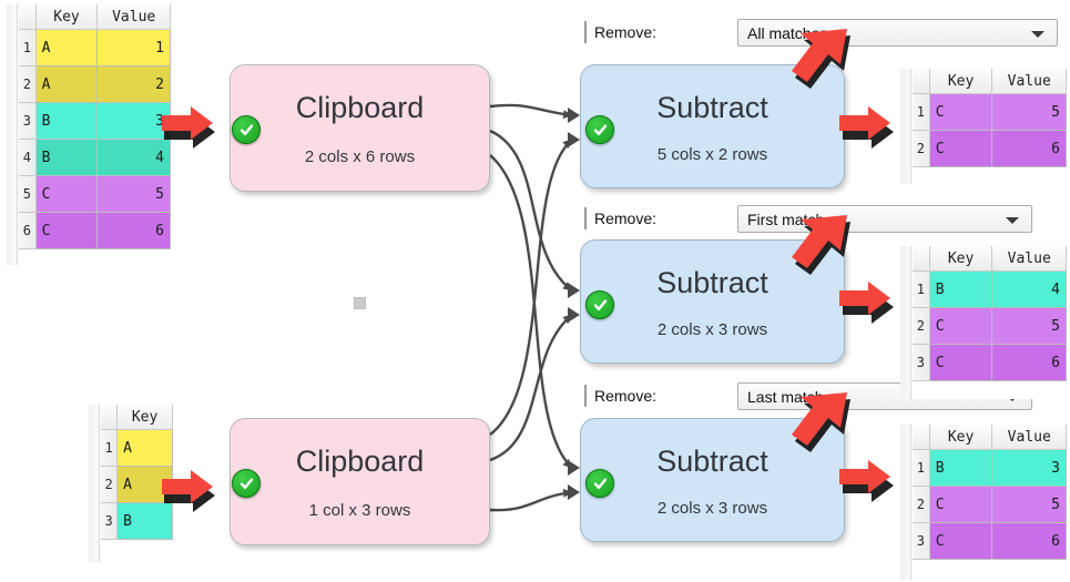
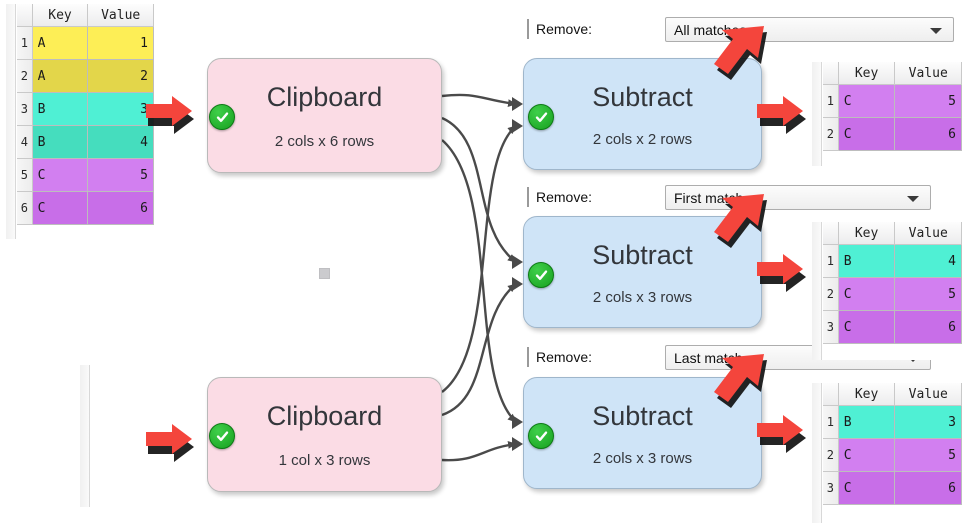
  	Key	Value
  1	A	1
  2	A	2
  3	B	3
  4	B	4
  5	C	5
  6	C	6
- 	Key
- 1	A
- 2	A
- 3	B
  Clipboard
  2 cols x 6 rows
  Clipboard
  1 col x 3 rows
  Subtract
- 5 cols x 2 rows
+ 2 cols x 2 rows
  Subtract
  2 cols x 3 rows
  Subtract
  2 cols x 3 rows
  Remove:
  All matc
  Remove:
  First mat
  Remove:
  Last mat
  	Key	Value
  1	C	5
  2	C	6
  	Key	Value
  1	B	4
  2	C	5
  3	C	6
  	Key	Value
  1	B	3
  2	C	5
  3	C	6
